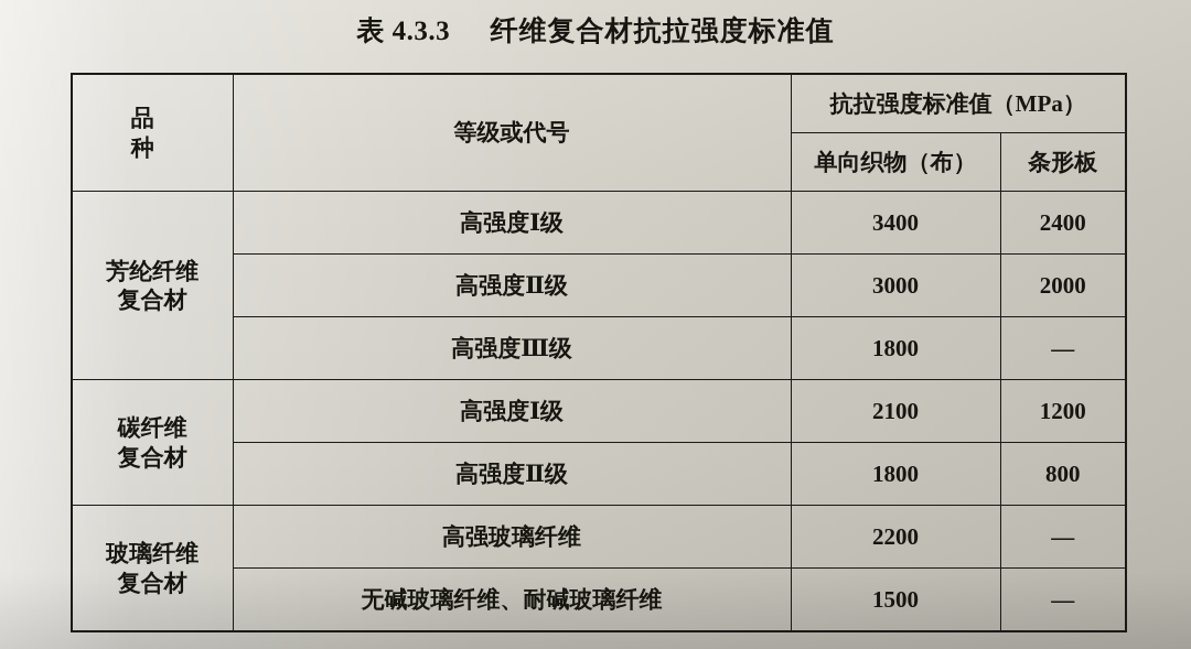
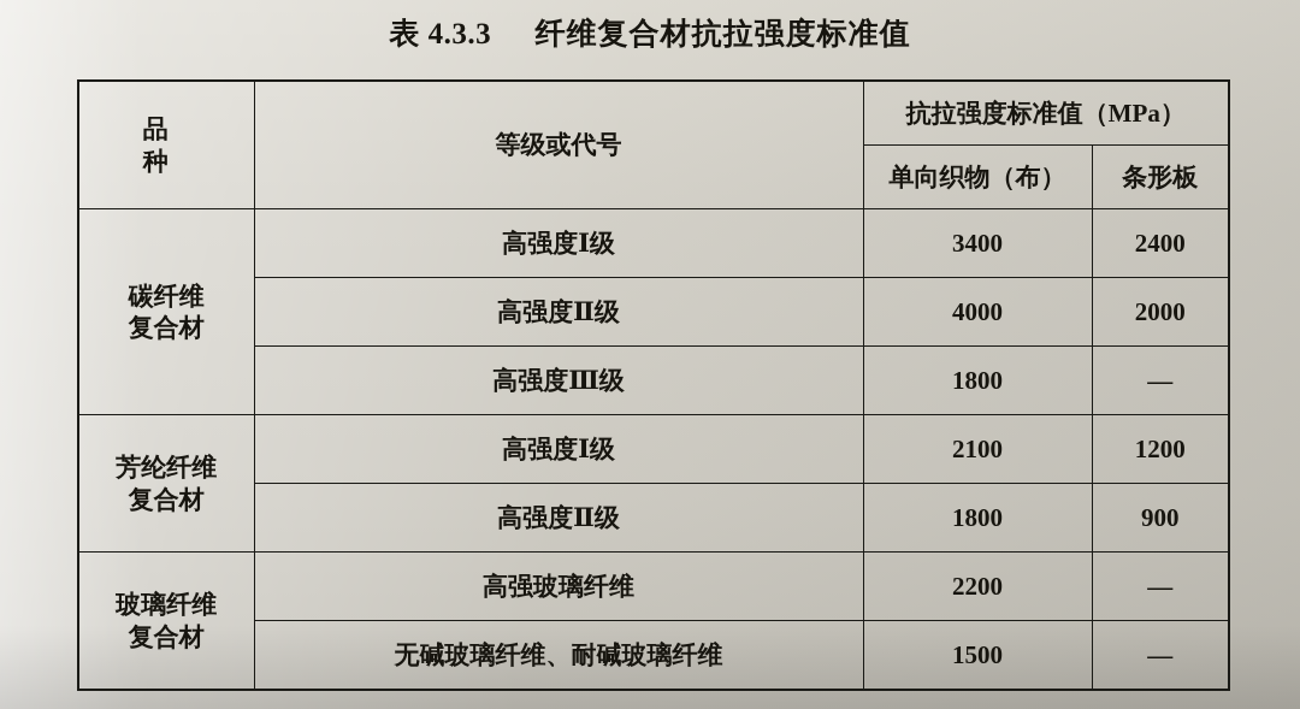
  表 4.3.3 纤维复合材抗拉强度标准值
  品 种	等级或代号	抗拉强度标准值（MPa）
  单向织物（布）	条形板
- 芳纶纤维 复合材	高强度Ⅰ级	3400	2400
+ 碳纤维 复合材	高强度Ⅰ级	3400	2400
- 高强度Ⅱ级	3000	2000
+ 高强度Ⅱ级	4000	2000
  高强度Ⅲ级	1800	—
- 碳纤维 复合材	高强度Ⅰ级	2100	1200
+ 芳纶纤维 复合材	高强度Ⅰ级	2100	1200
- 高强度Ⅱ级	1800	800
+ 高强度Ⅱ级	1800	900
  玻璃纤维 复合材	高强玻璃纤维	2200	—
  无碱玻璃纤维、耐碱玻璃纤维	1500	—
